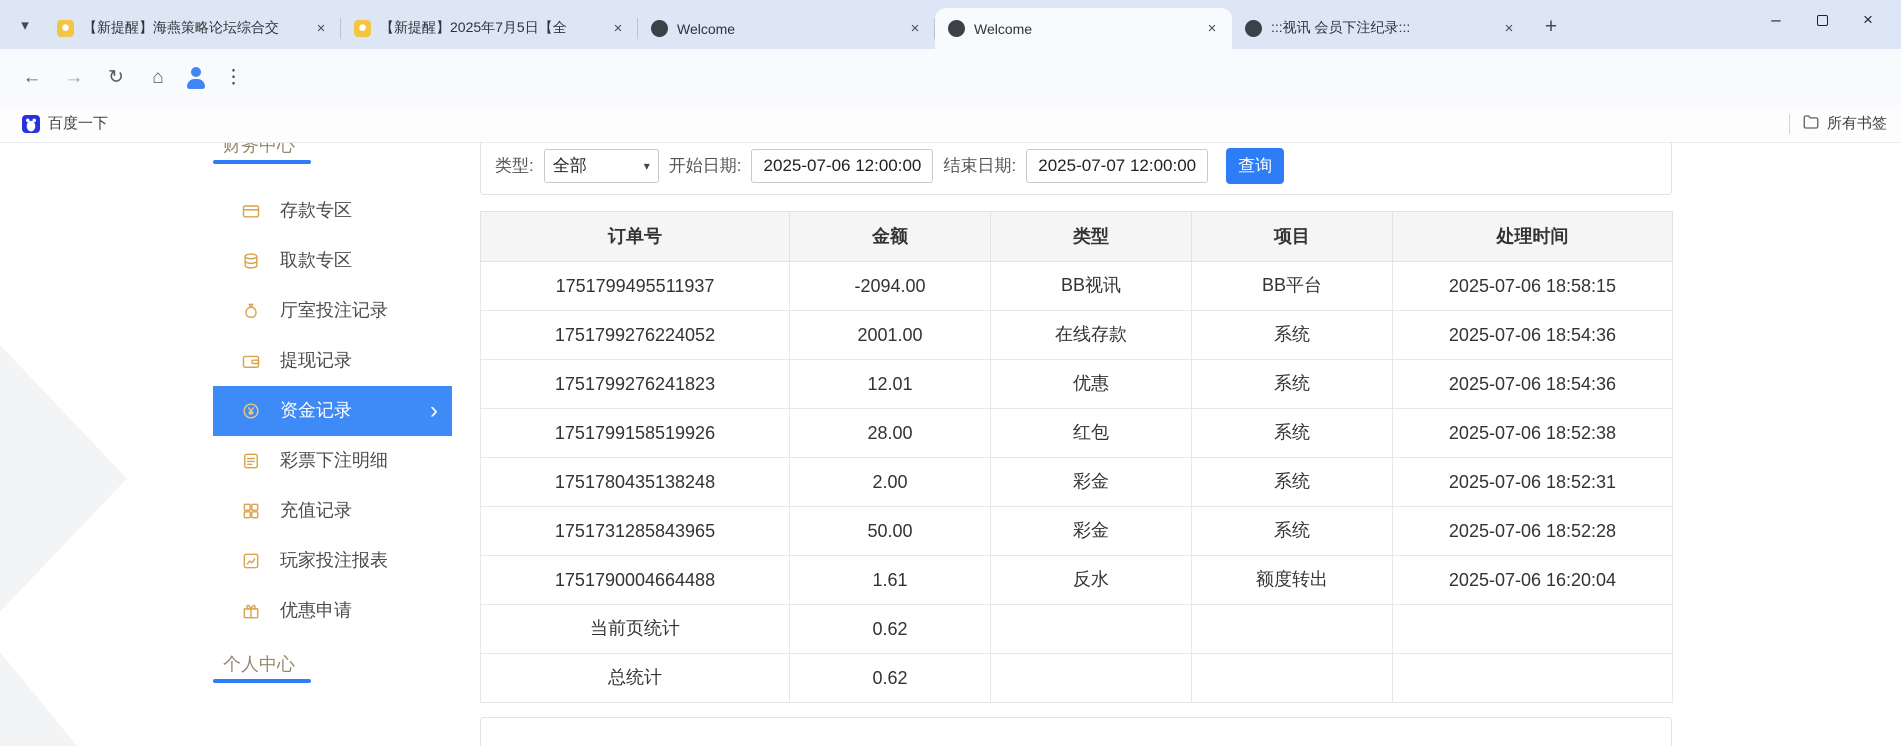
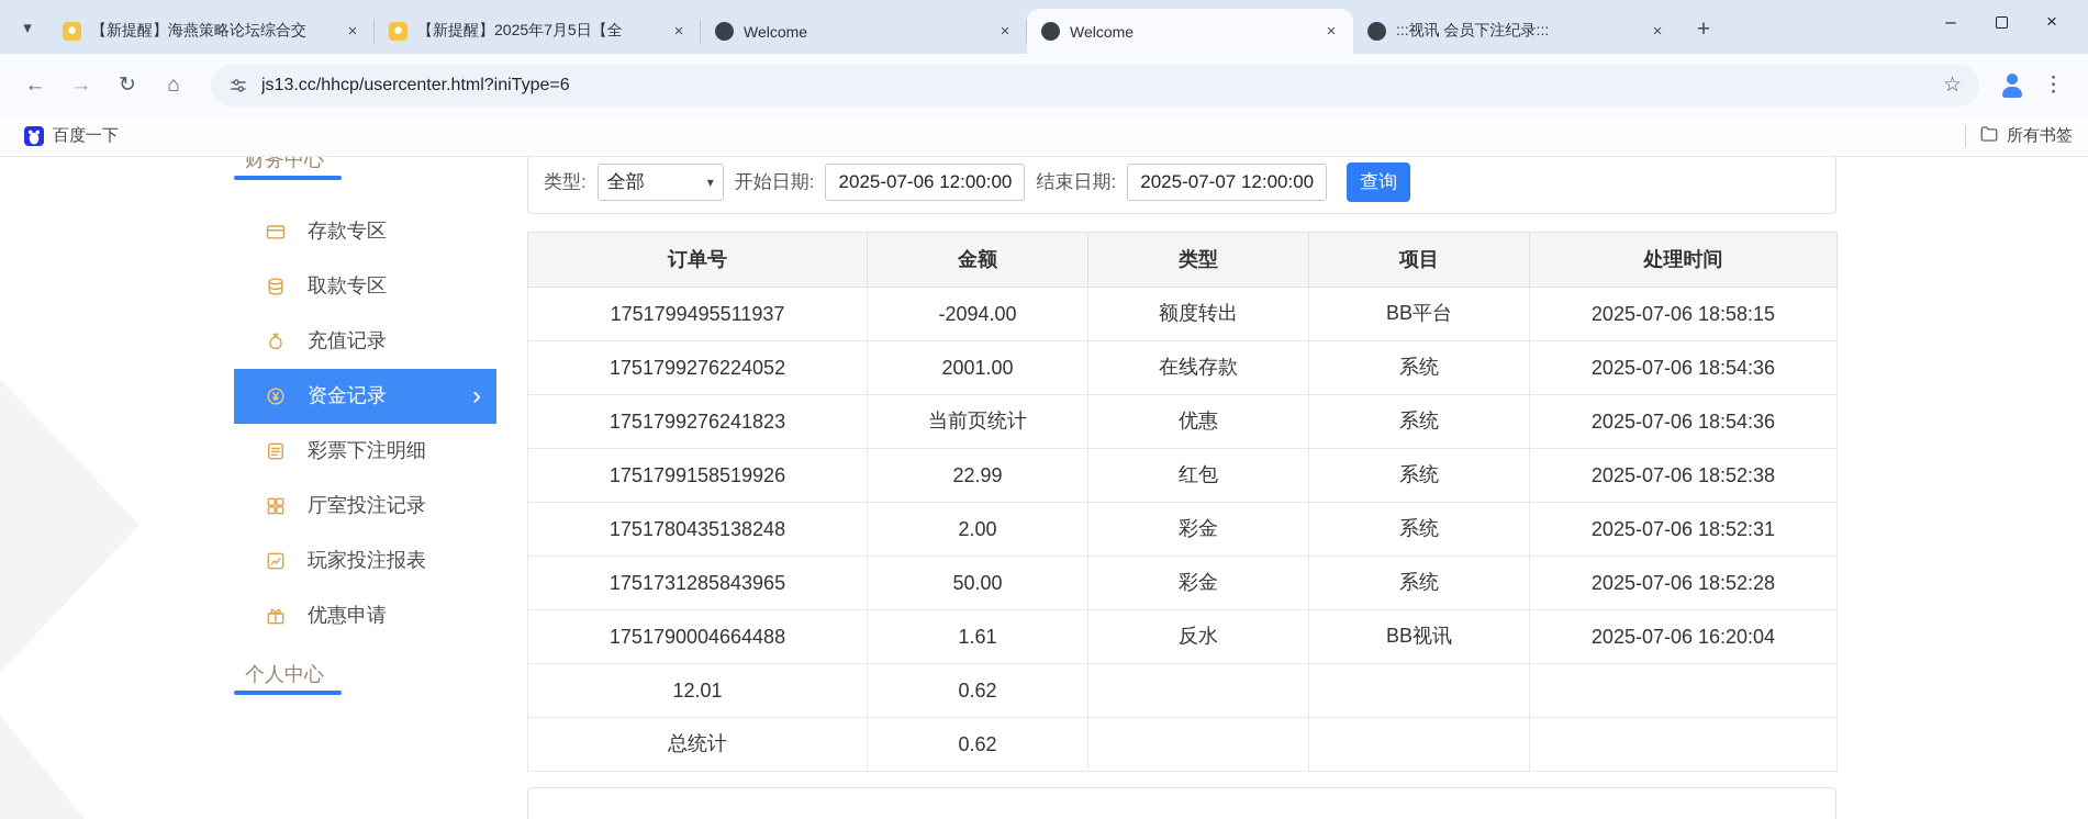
  ▾
  【新提醒】海燕策略论坛综合交
  ×
  【新提醒】2025年7月5日【全
  ×
  Welcome
  ×
  Welcome
  ×
  :::视讯 会员下注纪录:::
  ×
  +
  –
  ×
  ←
  →
  ↻
  ⌂
+ js13.cc/hhcp/usercenter.html?iniType=6
+ ☆
  ⋮
  百度一下
  所有书签
  财务中心
  存款专区
  取款专区
- 厅室投注记录
+ 充值记录
- 提现记录
  资金记录
  ›
  彩票下注明细
- 充值记录
+ 厅室投注记录
  玩家投注报表
  优惠申请
  个人中心
  类型:
  全部
  ▾
  开始日期:
  2025-07-06 12:00:00
  结束日期:
  2025-07-07 12:00:00
  查询
  订单号	金额	类型	项目	处理时间
- 1751799495511937	-2094.00	BB视讯	BB平台	2025-07-06 18:58:15
+ 1751799495511937	-2094.00	额度转出	BB平台	2025-07-06 18:58:15
  1751799276224052	2001.00	在线存款	系统	2025-07-06 18:54:36
- 1751799276241823	12.01	优惠	系统	2025-07-06 18:54:36
+ 1751799276241823	当前页统计	优惠	系统	2025-07-06 18:54:36
- 1751799158519926	28.00	红包	系统	2025-07-06 18:52:38
+ 1751799158519926	22.99	红包	系统	2025-07-06 18:52:38
  1751780435138248	2.00	彩金	系统	2025-07-06 18:52:31
  1751731285843965	50.00	彩金	系统	2025-07-06 18:52:28
- 1751790004664488	1.61	反水	额度转出	2025-07-06 16:20:04
+ 1751790004664488	1.61	反水	BB视讯	2025-07-06 16:20:04
- 当前页统计	0.62
+ 12.01	0.62
  总统计	0.62
